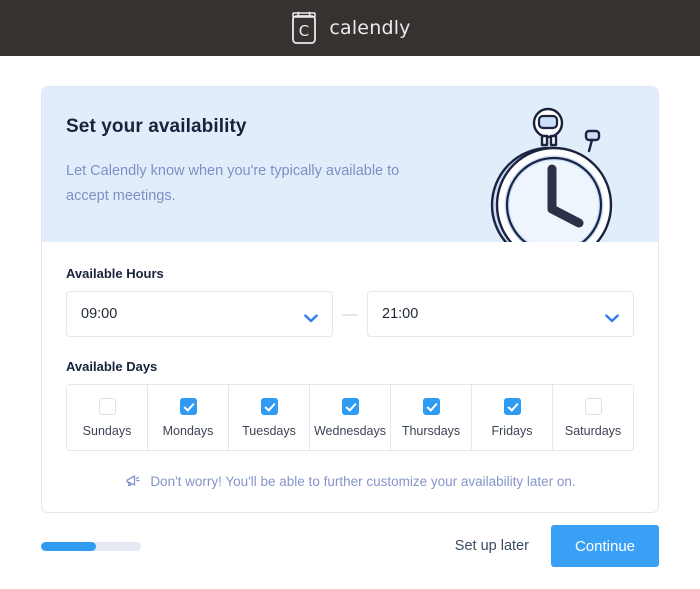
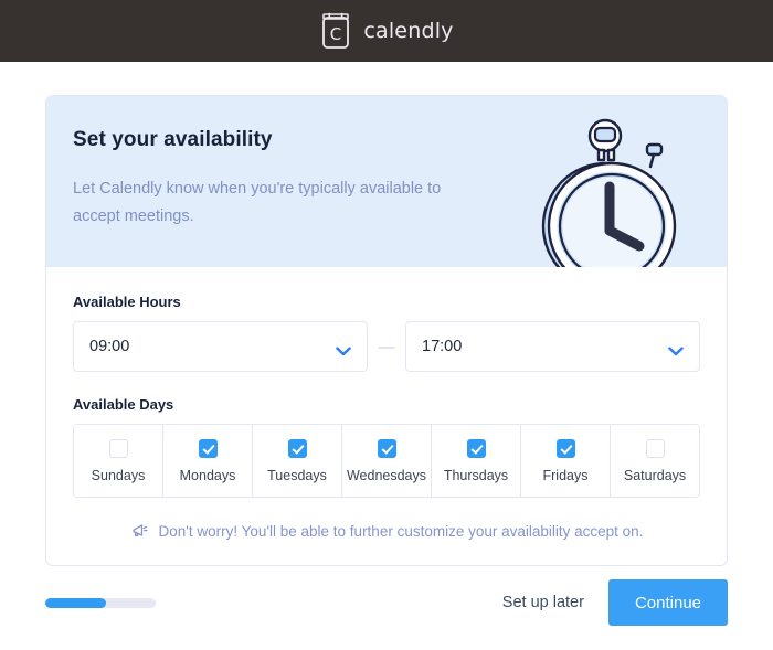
  C
  calendly
  Set your availability
  Let Calendly know when you're typically available to accept meetings.
  Available Hours
  09:00
  —
- 21:00
+ 17:00
  Available Days
  Sundays
  Mondays
  Tuesdays
  Wednesdays
  Thursdays
  Fridays
  Saturdays
- Don't worry! You'll be able to further customize your availability later on.
+ Don't worry! You'll be able to further customize your availability accept on.
  Set up later
  Continue
